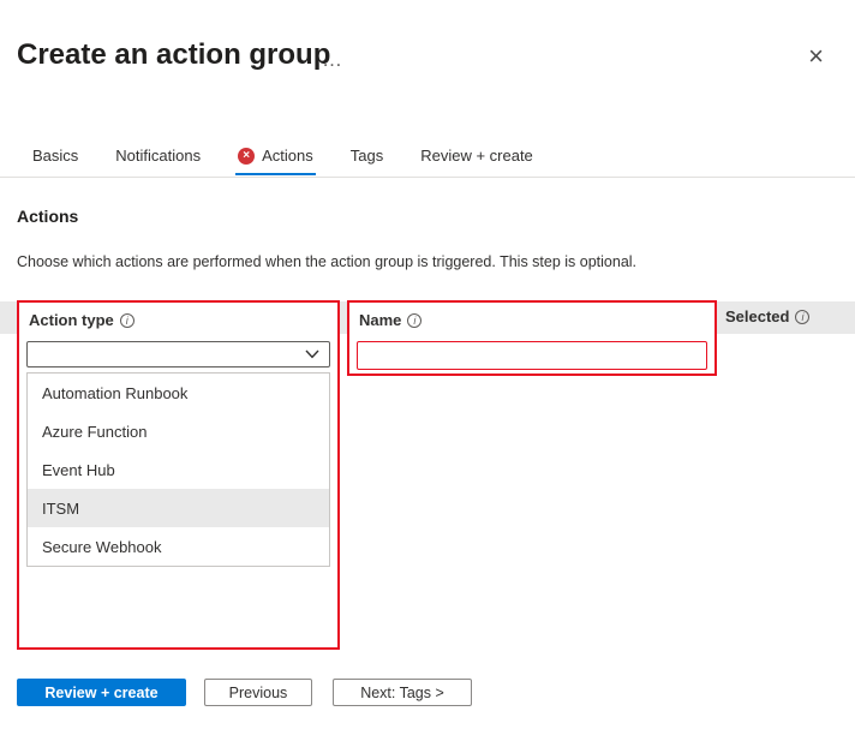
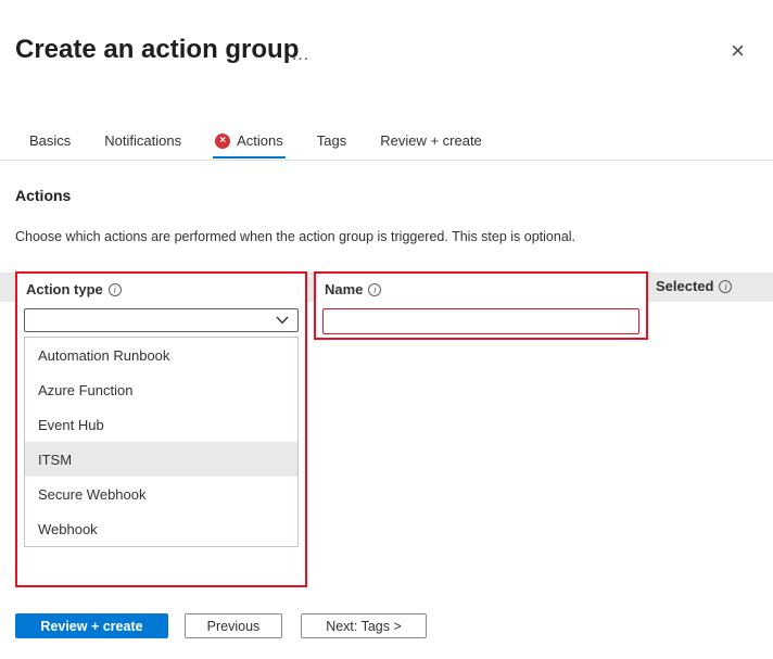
  Create an action group
  …
  ×
  Basics
  Notifications
  ×
  Actions
  Tags
  Review + create
  Actions
  Choose which actions are performed when the action group is triggered. This step is optional.
  Selected
  i
  Action type
  i
  Automation Runbook
  Azure Function
  Event Hub
  ITSM
  Secure Webhook
+ Webhook
  Name
  i
  Review + create
  Previous
  Next: Tags >
